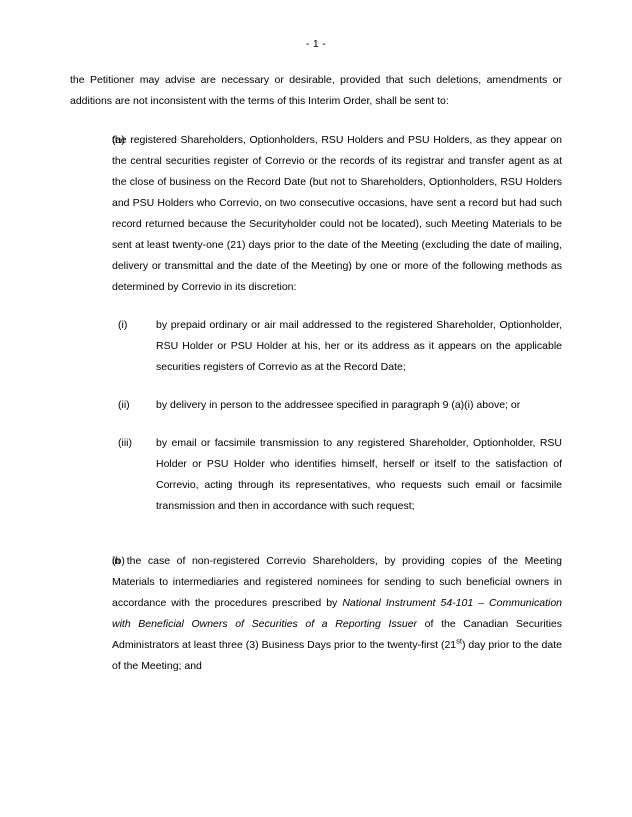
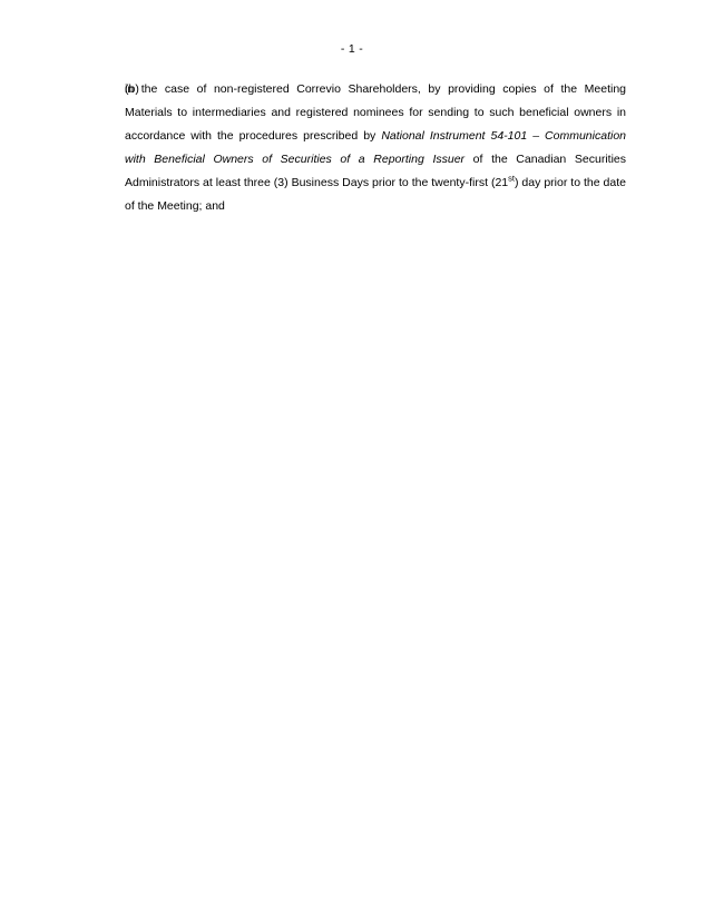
  - 1 -
- the Petitioner may advise are necessary or desirable, provided that such deletions, amendments or additions are not inconsistent with the terms of this Interim Order, shall be sent to:
- (a)
- the registered Shareholders, Optionholders, RSU Holders and PSU Holders, as they appear on the central securities register of Correvio or the records of its registrar and transfer agent as at the close of business on the Record Date (but not to Shareholders, Optionholders, RSU Holders and PSU Holders who Correvio, on two consecutive occasions, have sent a record but had such record returned because the Securityholder could not be located), such Meeting Materials to be sent at least twenty-one (21) days prior to the date of the Meeting (excluding the date of mailing, delivery or transmittal and the date of the Meeting) by one or more of the following methods as determined by Correvio in its discretion:
- (i)
- by prepaid ordinary or air mail addressed to the registered Shareholder, Optionholder, RSU Holder or PSU Holder at his, her or its address as it appears on the applicable securities registers of Correvio as at the Record Date;
- (ii)
- by delivery in person to the addressee specified in paragraph 9 (a)(i) above; or
- (iii)
- by email or facsimile transmission to any registered Shareholder, Optionholder, RSU Holder or PSU Holder who identifies himself, herself or itself to the satisfaction of Correvio, acting through its representatives, who requests such email or facsimile transmission and then in accordance with such request;
  (b)
  in the case of non-registered Correvio Shareholders, by providing copies of the Meeting Materials to intermediaries and registered nominees for sending to such beneficial owners in accordance with the procedures prescribed by National Instrument 54-101 – Communication with Beneficial Owners of Securities of a Reporting Issuer of the Canadian Securities Administrators at least three (3) Business Days prior to the twenty-first (21st) day prior to the date of the Meeting; and
